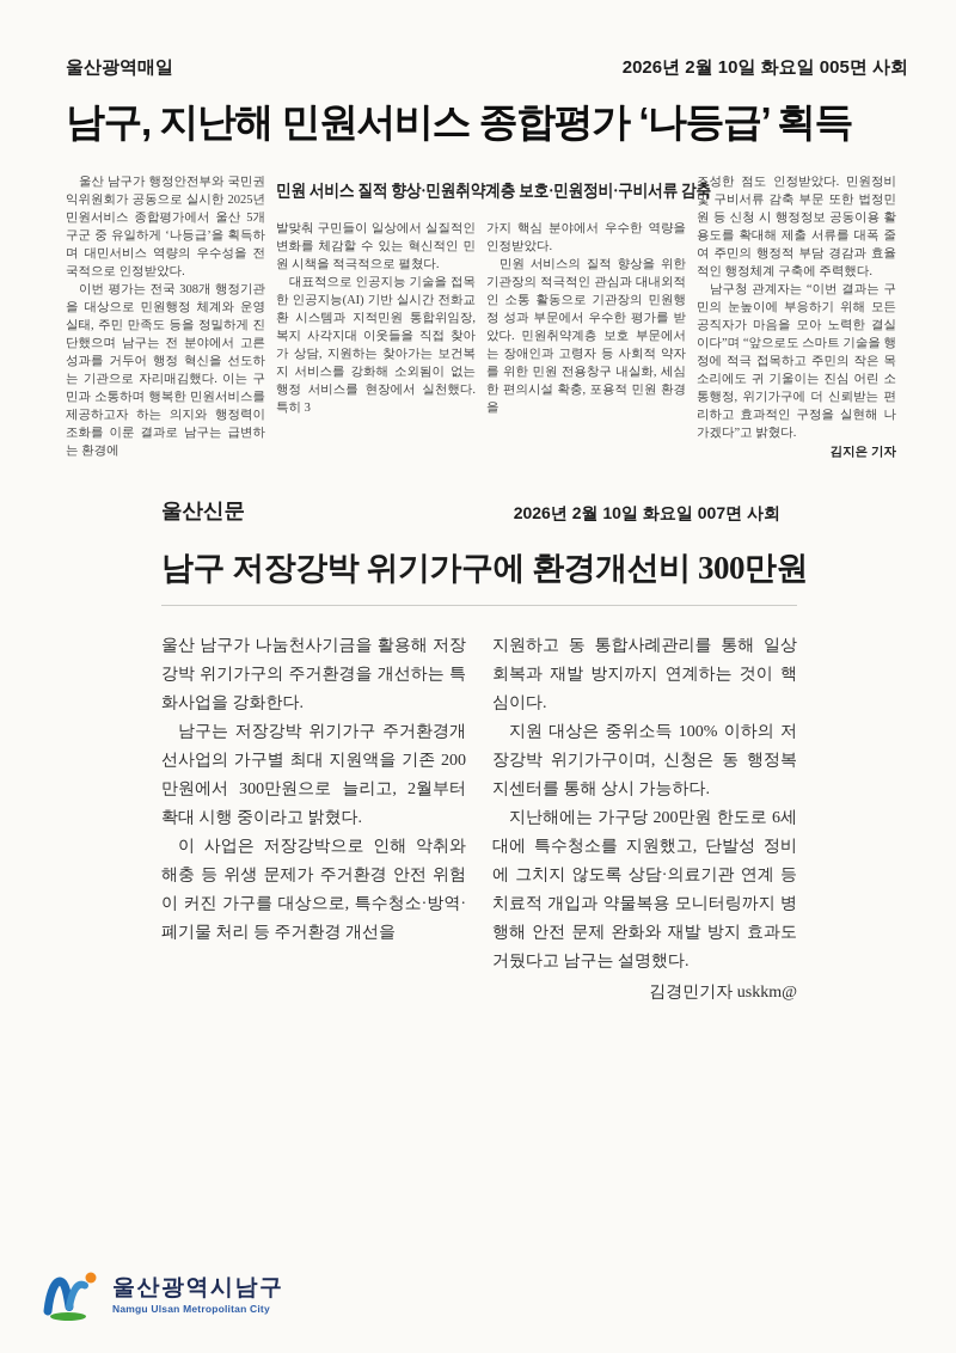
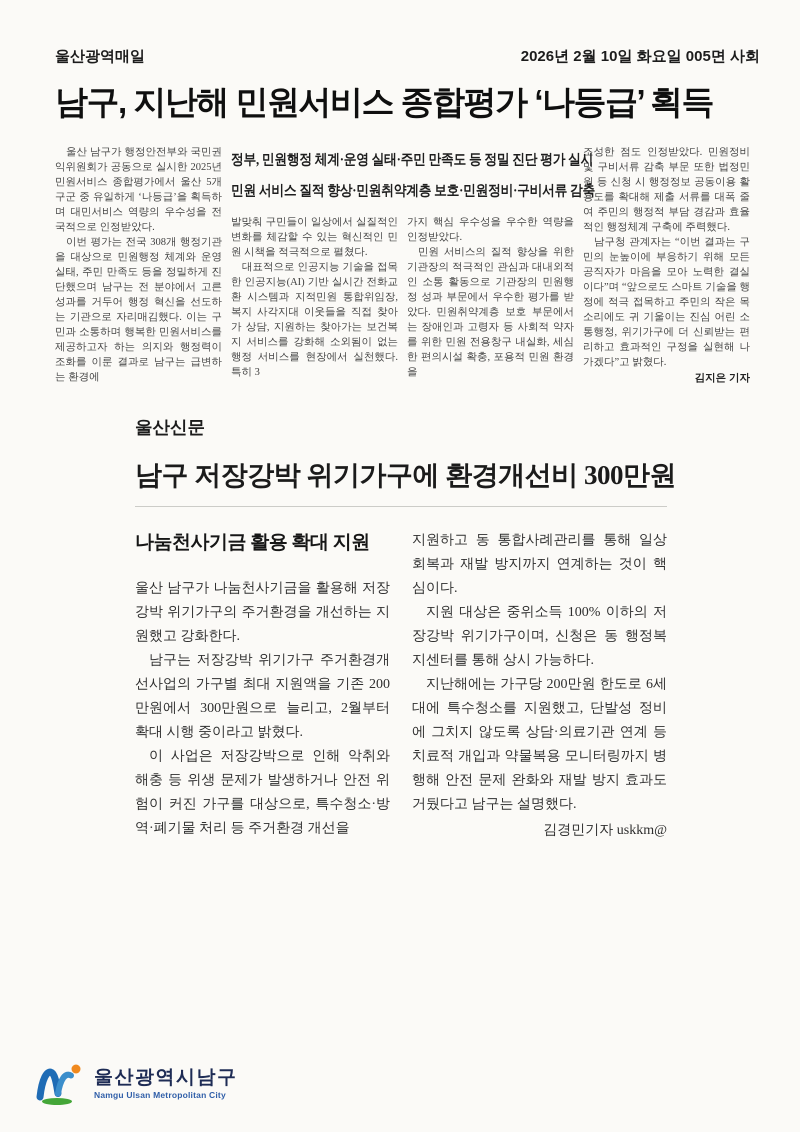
  울산광역매일
  2026년 2월 10일 화요일 005면 사회
  남구, 지난해 민원서비스 종합평가 ‘나등급’ 획득
  울산 남구가 행정안전부와 국민권익위원회가 공동으로 실시한 2025년 민원서비스 종합평가에서 울산 5개 구군 중 유일하게 ‘나등급’을 획득하며 대민서비스 역량의 우수성을 전국적으로 인정받았다.
  이번 평가는 전국 308개 행정기관을 대상으로 민원행정 체계와 운영실태, 주민 만족도 등을 정밀하게 진단했으며 남구는 전 분야에서 고른 성과를 거두어 행정 혁신을 선도하는 기관으로 자리매김했다. 이는 구민과 소통하며 행복한 민원서비스를 제공하고자 하는 의지와 행정력이 조화를 이룬 결과로 남구는 급변하는 환경에
+ 정부, 민원행정 체계·운영 실태·주민 만족도 등 정밀 진단 평가 실시
  민원 서비스 질적 향상·민원취약계층 보호·민원정비·구비서류 감축
  발맞춰 구민들이 일상에서 실질적인 변화를 체감할 수 있는 혁신적인 민원 시책을 적극적으로 펼쳤다.
  대표적으로 인공지능 기술을 접목한 인공지능(AI) 기반 실시간 전화교환 시스템과 지적민원 통합위임장, 복지 사각지대 이웃들을 직접 찾아가 상담, 지원하는 찾아가는 보건복지 서비스를 강화해 소외됨이 없는 행정 서비스를 현장에서 실천했다. 특히 3
- 가지 핵심 분야에서 우수한 역량을 인정받았다.
+ 가지 핵심 우수성을 우수한 역량을 인정받았다.
  민원 서비스의 질적 향상을 위한 기관장의 적극적인 관심과 대내외적인 소통 활동으로 기관장의 민원행정 성과 부문에서 우수한 평가를 받았다. 민원취약계층 보호 부문에서는 장애인과 고령자 등 사회적 약자를 위한 민원 전용창구 내실화, 세심한 편의시설 확충, 포용적 민원 환경을
  조성한 점도 인정받았다. 민원정비 및 구비서류 감축 부문 또한 법정민원 등 신청 시 행정정보 공동이용 활용도를 확대해 제출 서류를 대폭 줄여 주민의 행정적 부담 경감과 효율적인 행정체계 구축에 주력했다.
  남구청 관계자는 “이번 결과는 구민의 눈높이에 부응하기 위해 모든 공직자가 마음을 모아 노력한 결실이다”며 “앞으로도 스마트 기술을 행정에 적극 접목하고 주민의 작은 목소리에도 귀 기울이는 진심 어린 소통행정, 위기가구에 더 신뢰받는 편리하고 효과적인 구정을 실현해 나가겠다”고 밝혔다.
  김지은 기자
  울산신문
- 2026년 2월 10일 화요일 007면 사회
  남구 저장강박 위기가구에 환경개선비 300만원
+ 나눔천사기금 활용 확대 지원
- 울산 남구가 나눔천사기금을 활용해 저장강박 위기가구의 주거환경을 개선하는 특화사업을 강화한다.
+ 울산 남구가 나눔천사기금을 활용해 저장강박 위기가구의 주거환경을 개선하는 지원했고 강화한다.
  남구는 저장강박 위기가구 주거환경개선사업의 가구별 최대 지원액을 기존 200만원에서 300만원으로 늘리고, 2월부터 확대 시행 중이라고 밝혔다.
- 이 사업은 저장강박으로 인해 악취와 해충 등 위생 문제가 주거환경 안전 위험이 커진 가구를 대상으로, 특수청소·방역·폐기물 처리 등 주거환경 개선을
+ 이 사업은 저장강박으로 인해 악취와 해충 등 위생 문제가 발생하거나 안전 위험이 커진 가구를 대상으로, 특수청소·방역·폐기물 처리 등 주거환경 개선을
  지원하고 동 통합사례관리를 통해 일상 회복과 재발 방지까지 연계하는 것이 핵심이다.
  지원 대상은 중위소득 100% 이하의 저장강박 위기가구이며, 신청은 동 행정복지센터를 통해 상시 가능하다.
  지난해에는 가구당 200만원 한도로 6세대에 특수청소를 지원했고, 단발성 정비에 그치지 않도록 상담·의료기관 연계 등 치료적 개입과 약물복용 모니터링까지 병행해 안전 문제 완화와 재발 방지 효과도 거뒀다고 남구는 설명했다.
  김경민기자 uskkm@
  울산광역시남구
  Namgu Ulsan Metropolitan City
